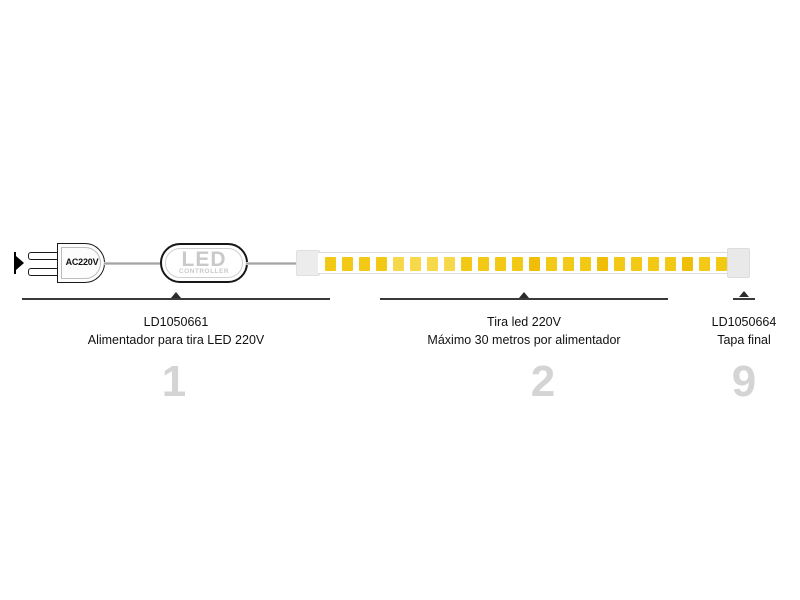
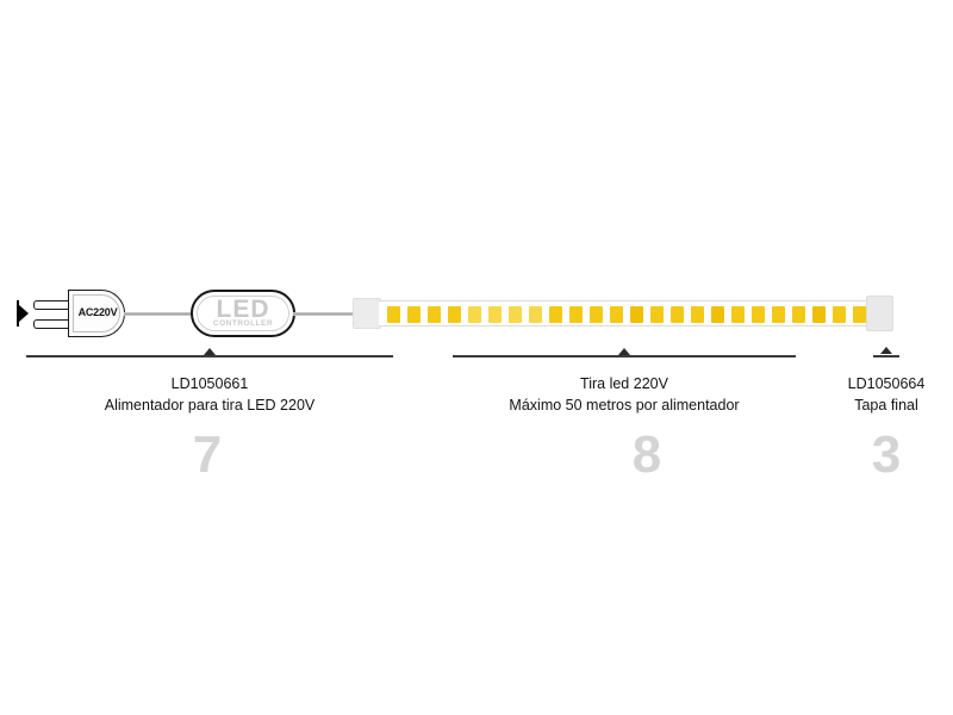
  AC220V
  LED
  LD1050661
  Alimentador para tira LED 220V
  Tira led 220V
- Máximo 30 metros por alimentador
+ Máximo 50 metros por alimentador
  LD1050664
  Tapa final
- 1
+ 7
- 2
+ 8
- 9
+ 3
